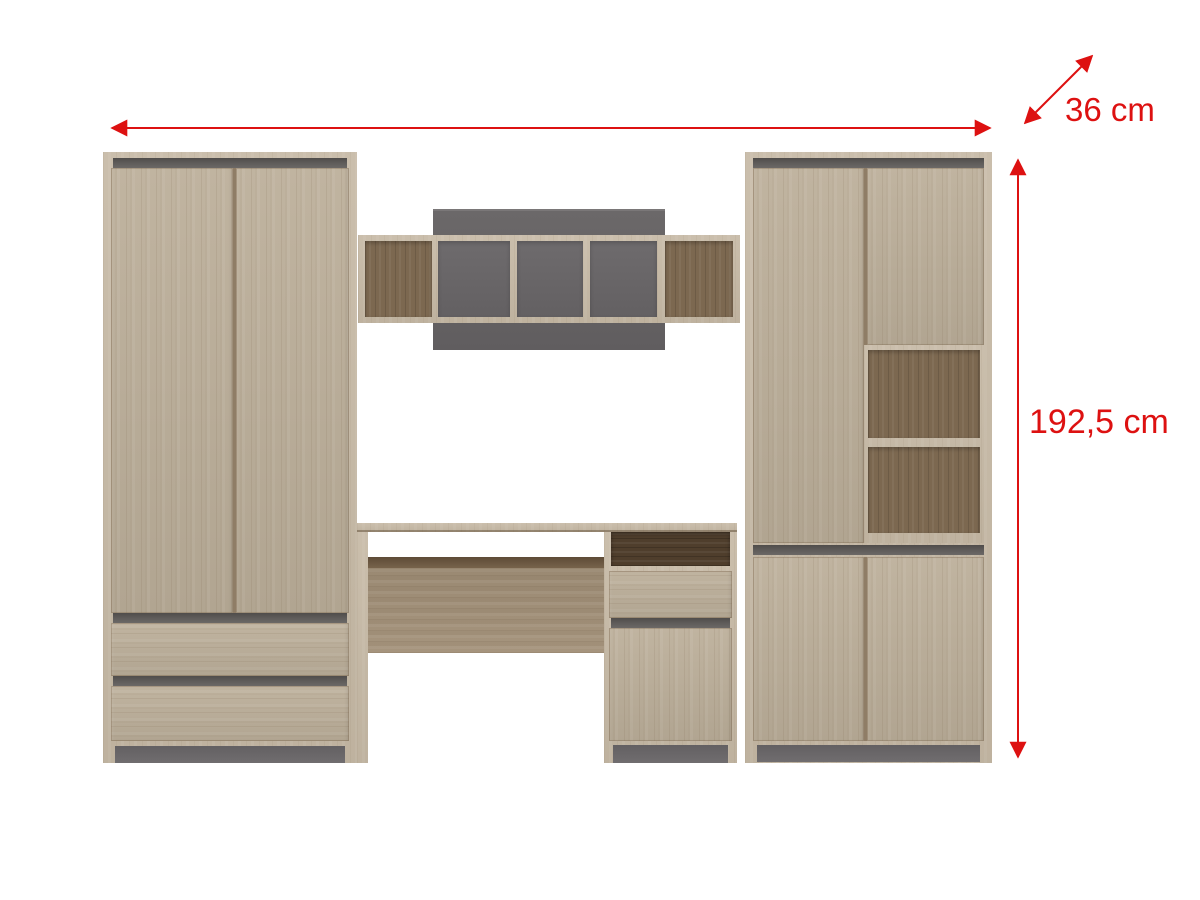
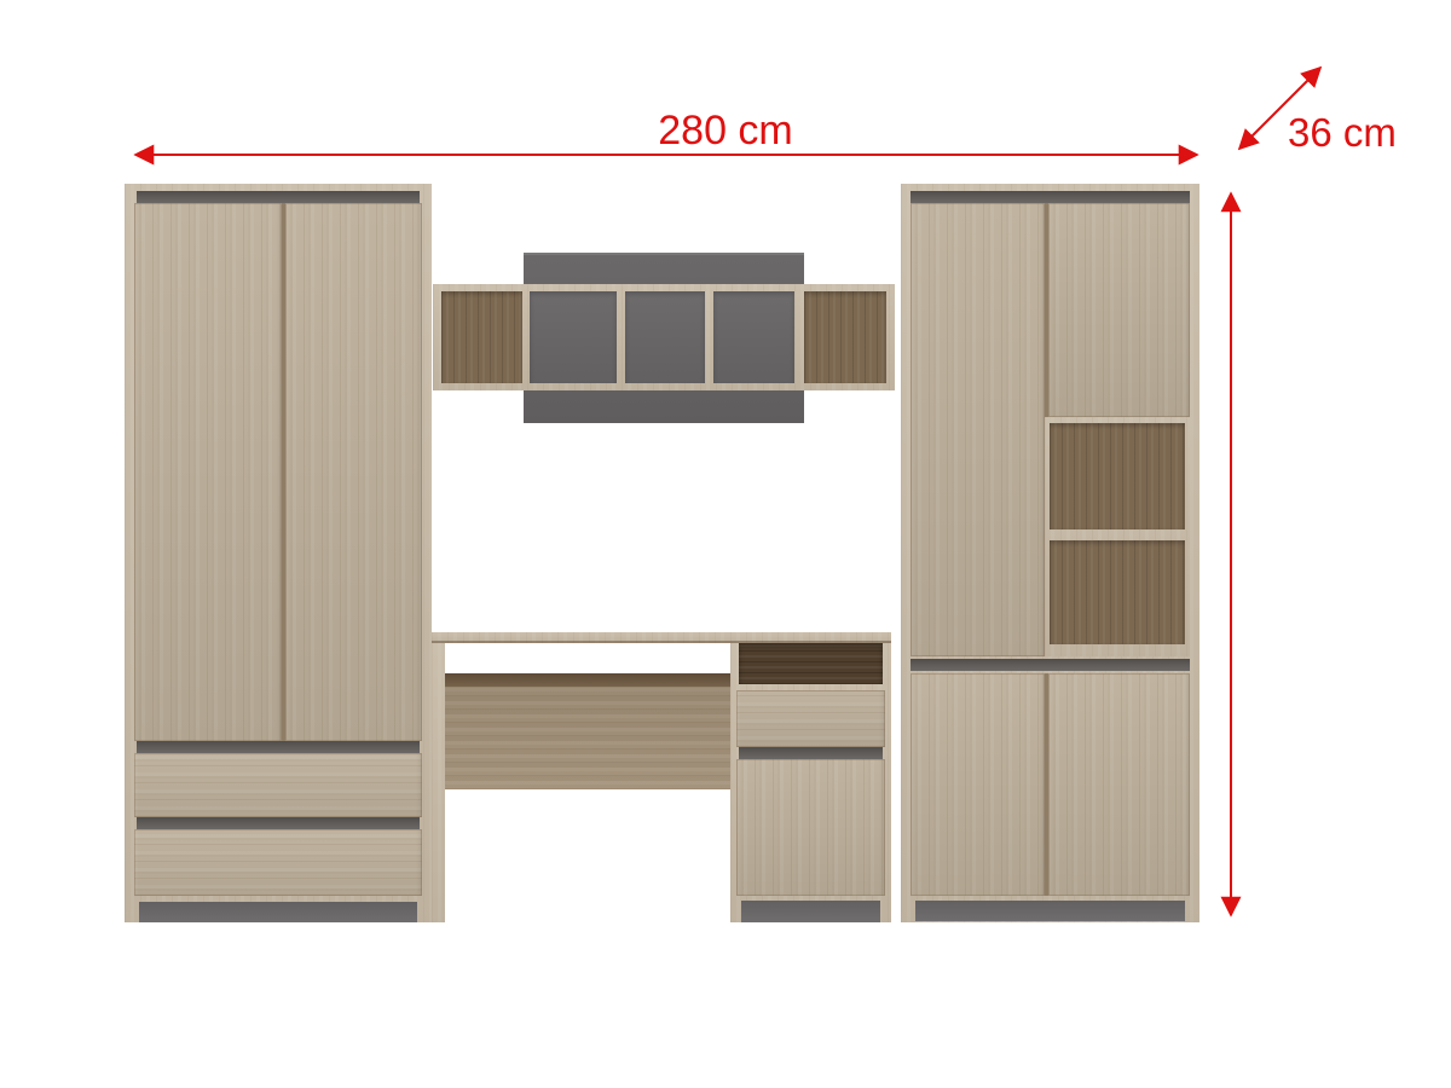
+ 280 cm
  36 cm
- 192,5 cm
